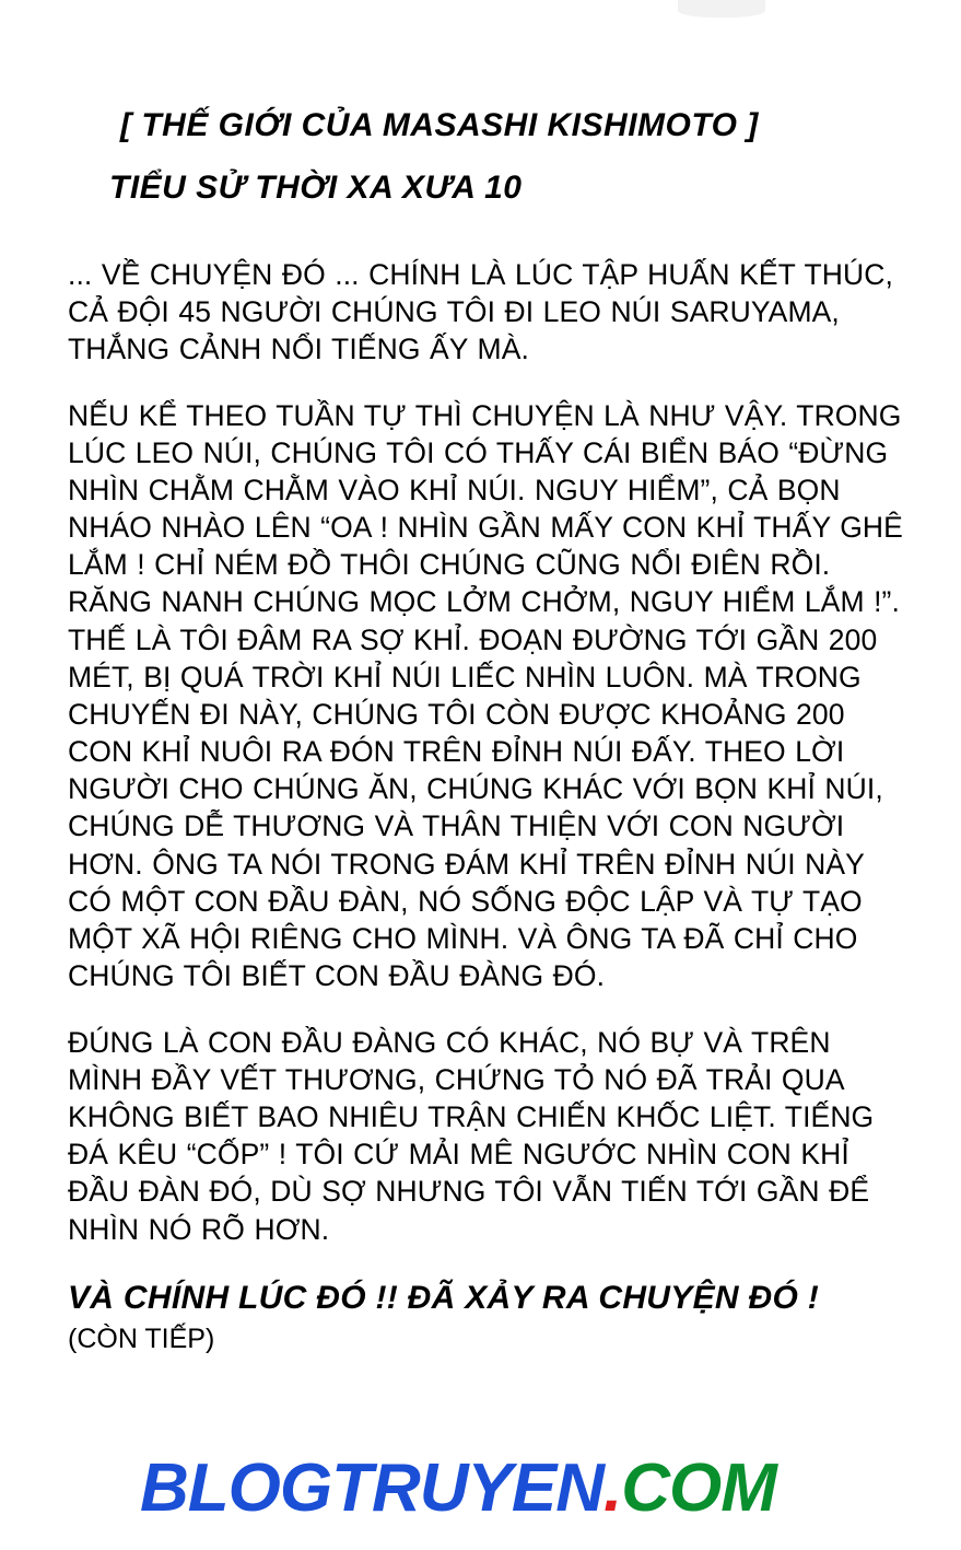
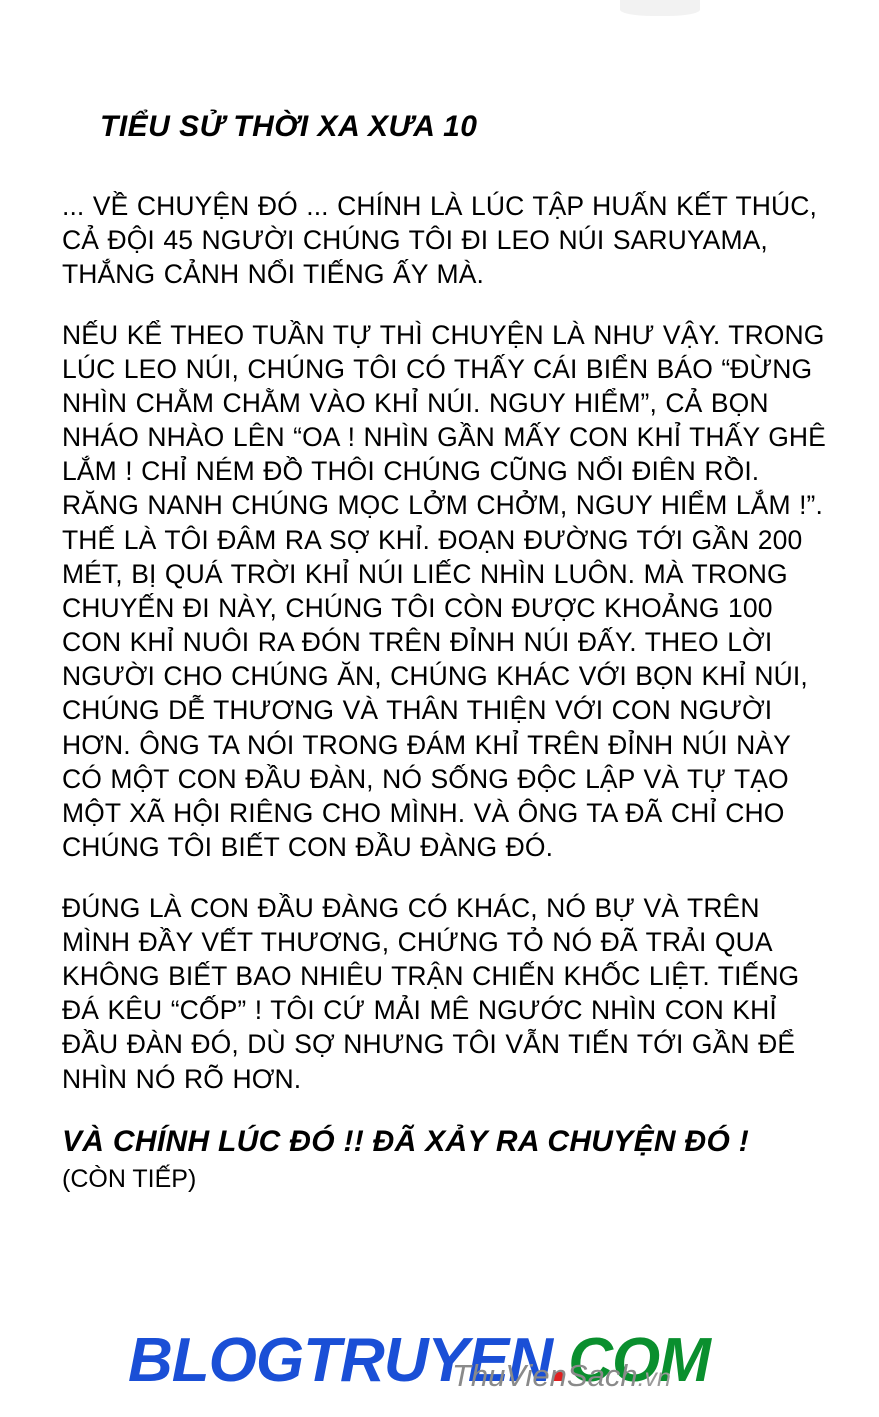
- [ THẾ GIỚI CỦA MASASHI KISHIMOTO ]
  TIỂU SỬ THỜI XA XƯA 10
  ... VỀ CHUYỆN ĐÓ ... CHÍNH LÀ LÚC TẬP HUẤN KẾT THÚC, CẢ ĐỘI 45 NGƯỜI CHÚNG TÔI ĐI LEO NÚI SARUYAMA, THẮNG CẢNH NỔI TIẾNG ẤY MÀ.
- NẾU KỂ THEO TUẦN TỰ THÌ CHUYỆN LÀ NHƯ VẬY. TRONG LÚC LEO NÚI, CHÚNG TÔI CÓ THẤY CÁI BIỂN BÁO “ĐỪNG NHÌN CHẰM CHẰM VÀO KHỈ NÚI. NGUY HIỂM”, CẢ BỌN NHÁO NHÀO LÊN “OA ! NHÌN GẦN MẤY CON KHỈ THẤY GHÊ LẮM ! CHỈ NÉM ĐỒ THÔI CHÚNG CŨNG NỔI ĐIÊN RỒI. RĂNG NANH CHÚNG MỌC LỞM CHỞM, NGUY HIỂM LẮM !”. THẾ LÀ TÔI ĐÂM RA SỢ KHỈ. ĐOẠN ĐƯỜNG TỚI GẦN 200 MÉT, BỊ QUÁ TRỜI KHỈ NÚI LIẾC NHÌN LUÔN. MÀ TRONG CHUYẾN ĐI NÀY, CHÚNG TÔI CÒN ĐƯỢC KHOẢNG 200 CON KHỈ NUÔI RA ĐÓN TRÊN ĐỈNH NÚI ĐẤY. THEO LỜI NGƯỜI CHO CHÚNG ĂN, CHÚNG KHÁC VỚI BỌN KHỈ NÚI, CHÚNG DỄ THƯƠNG VÀ THÂN THIỆN VỚI CON NGƯỜI HƠN. ÔNG TA NÓI TRONG ĐÁM KHỈ TRÊN ĐỈNH NÚI NÀY CÓ MỘT CON ĐẦU ĐÀN, NÓ SỐNG ĐỘC LẬP VÀ TỰ TẠO MỘT XÃ HỘI RIÊNG CHO MÌNH. VÀ ÔNG TA ĐÃ CHỈ CHO CHÚNG TÔI BIẾT CON ĐẦU ĐÀNG ĐÓ.
+ NẾU KỂ THEO TUẦN TỰ THÌ CHUYỆN LÀ NHƯ VẬY. TRONG LÚC LEO NÚI, CHÚNG TÔI CÓ THẤY CÁI BIỂN BÁO “ĐỪNG NHÌN CHẰM CHẰM VÀO KHỈ NÚI. NGUY HIỂM”, CẢ BỌN NHÁO NHÀO LÊN “OA ! NHÌN GẦN MẤY CON KHỈ THẤY GHÊ LẮM ! CHỈ NÉM ĐỒ THÔI CHÚNG CŨNG NỔI ĐIÊN RỒI. RĂNG NANH CHÚNG MỌC LỞM CHỞM, NGUY HIỂM LẮM !”. THẾ LÀ TÔI ĐÂM RA SỢ KHỈ. ĐOẠN ĐƯỜNG TỚI GẦN 200 MÉT, BỊ QUÁ TRỜI KHỈ NÚI LIẾC NHÌN LUÔN. MÀ TRONG CHUYẾN ĐI NÀY, CHÚNG TÔI CÒN ĐƯỢC KHOẢNG 100 CON KHỈ NUÔI RA ĐÓN TRÊN ĐỈNH NÚI ĐẤY. THEO LỜI NGƯỜI CHO CHÚNG ĂN, CHÚNG KHÁC VỚI BỌN KHỈ NÚI, CHÚNG DỄ THƯƠNG VÀ THÂN THIỆN VỚI CON NGƯỜI HƠN. ÔNG TA NÓI TRONG ĐÁM KHỈ TRÊN ĐỈNH NÚI NÀY CÓ MỘT CON ĐẦU ĐÀN, NÓ SỐNG ĐỘC LẬP VÀ TỰ TẠO MỘT XÃ HỘI RIÊNG CHO MÌNH. VÀ ÔNG TA ĐÃ CHỈ CHO CHÚNG TÔI BIẾT CON ĐẦU ĐÀNG ĐÓ.
  ĐÚNG LÀ CON ĐẦU ĐÀNG CÓ KHÁC, NÓ BỰ VÀ TRÊN MÌNH ĐẦY VẾT THƯƠNG, CHỨNG TỎ NÓ ĐÃ TRẢI QUA KHÔNG BIẾT BAO NHIÊU TRẬN CHIẾN KHỐC LIỆT. TIẾNG ĐÁ KÊU “CỐP” ! TÔI CỨ MẢI MÊ NGƯỚC NHÌN CON KHỈ ĐẦU ĐÀN ĐÓ, DÙ SỢ NHƯNG TÔI VẪN TIẾN TỚI GẦN ĐỂ NHÌN NÓ RÕ HƠN.
  VÀ CHÍNH LÚC ĐÓ !! ĐÃ XẢY RA CHUYỆN ĐÓ !
  (CÒN TIẾP)
  BLOGTRUYEN.COM
+ ThuVienSach.vn
